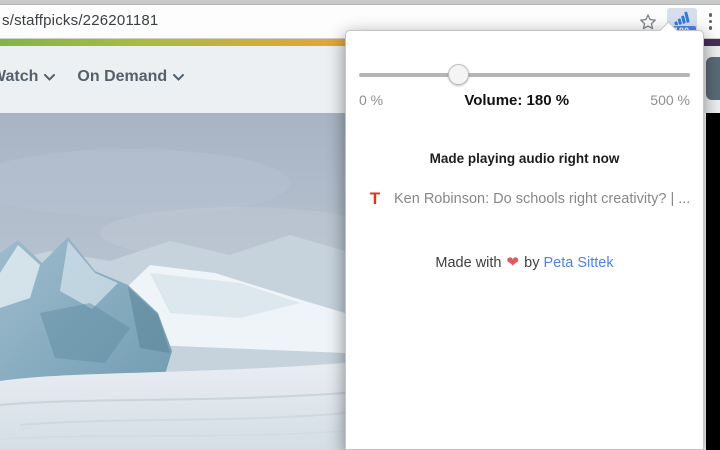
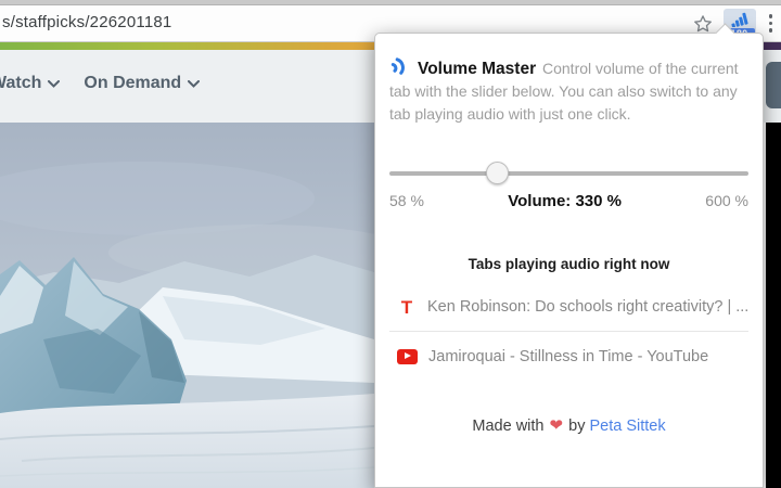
  s/staffpicks/226201181
  atch
  On Demand
+ Volume Master Control volume of the current tab with the slider below. You can also switch to any tab playing audio with just one click.
- 0 %
+ 58 %
- Volume: 180 %
+ Volume: 330 %
- 500 %
+ 600 %
- Made playing audio right now
+ Tabs playing audio right now
  T
  Ken Robinson: Do schools right creativity? | ...
+ Jamiroquai - Stillness in Time - YouTube
  Made with ❤ by Peta Sittek
